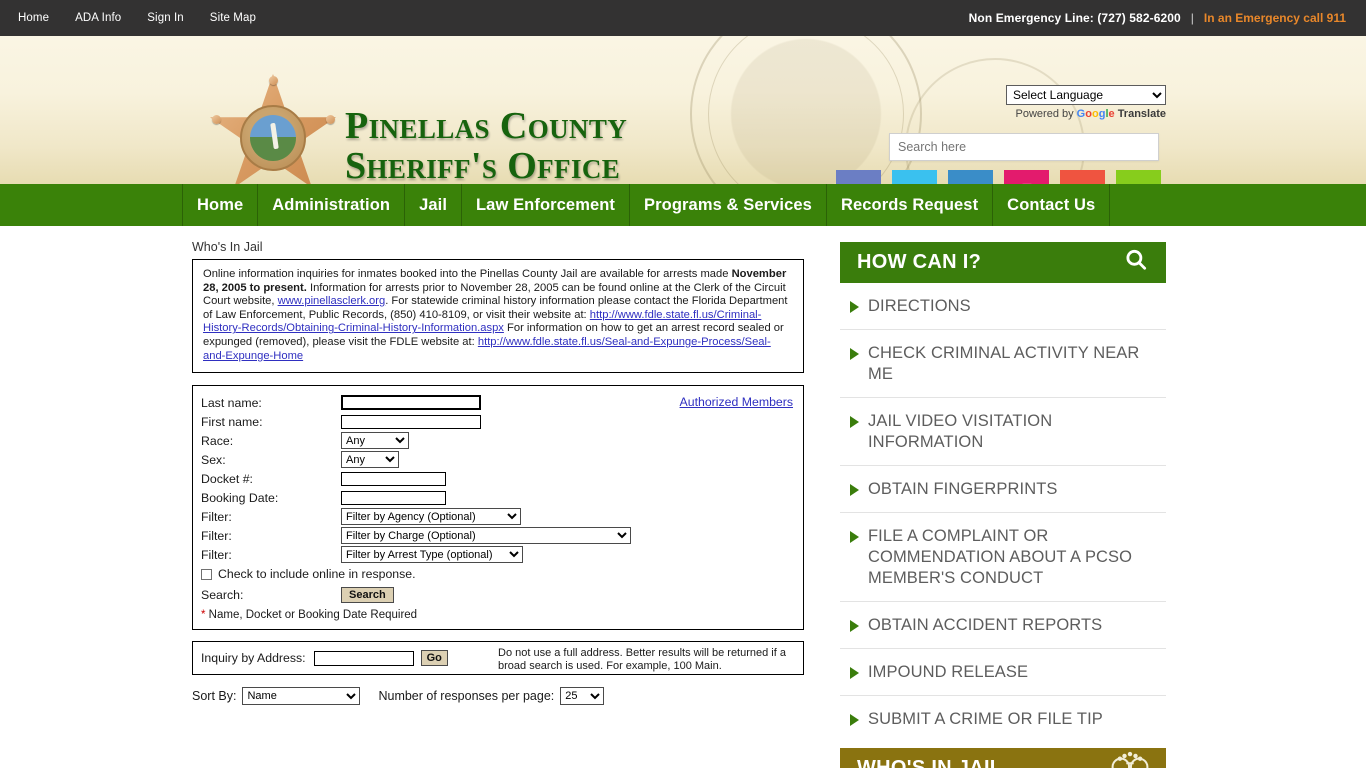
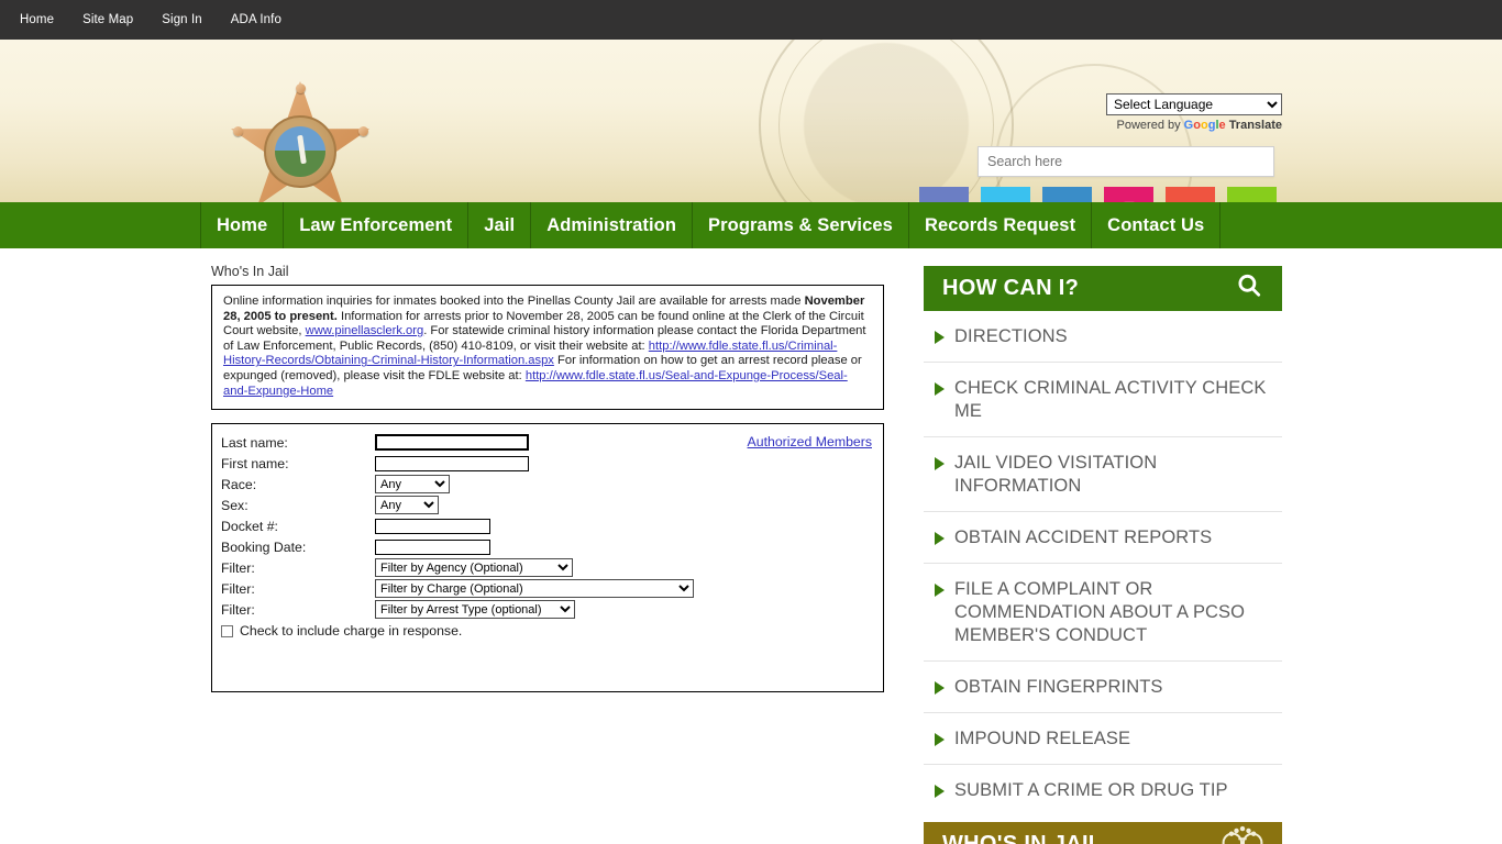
  Home
- ADA Info
+ Site Map
  Sign In
- Site Map
+ ADA Info
- Non Emergency Line: (727) 582-6200
- |
- In an Emergency call 911
- Pinellas County
- Sheriff's Office
  Select Language
  Powered by Google Translate
  Search here
  Home
- Administration
+ Law Enforcement
  Jail
- Law Enforcement
+ Administration
  Programs & Services
  Records Request
  Contact Us
  Who's In Jail
- Online information inquiries for inmates booked into the Pinellas County Jail are available for arrests made November 28, 2005 to present. Information for arrests prior to November 28, 2005 can be found online at the Clerk of the Circuit Court website, www.pinellasclerk.org. For statewide criminal history information please contact the Florida Department of Law Enforcement, Public Records, (850) 410-8109, or visit their website at: http://www.fdle.state.fl.us/Criminal-History-Records/Obtaining-Criminal-History-Information.aspx For information on how to get an arrest record sealed or expunged (removed), please visit the FDLE website at: http://www.fdle.state.fl.us/Seal-and-Expunge-Process/Seal-and-Expunge-Home
+ Online information inquiries for inmates booked into the Pinellas County Jail are available for arrests made November 28, 2005 to present. Information for arrests prior to November 28, 2005 can be found online at the Clerk of the Circuit Court website, www.pinellasclerk.org. For statewide criminal history information please contact the Florida Department of Law Enforcement, Public Records, (850) 410-8109, or visit their website at: http://www.fdle.state.fl.us/Criminal-History-Records/Obtaining-Criminal-History-Information.aspx For information on how to get an arrest record please or expunged (removed), please visit the FDLE website at: http://www.fdle.state.fl.us/Seal-and-Expunge-Process/Seal-and-Expunge-Home
  Authorized Members
  Last name:
  First name:
  Race:
  Any
  Sex:
  Any
  Docket #:
  Booking Date:
  Filter:
  Filter by Agency (Optional)
  Filter:
  Filter by Charge (Optional)
  Filter:
  Filter by Arrest Type (optional)
- Check to include online in response.
+ Check to include charge in response.
- Search:
- Search
- * Name, Docket or Booking Date Required
- Inquiry by Address:
- Go
- Do not use a full address. Better results will be returned if a broad search is used. For example, 100 Main.
- Sort By:
- Name
- Number of responses per page:
- 25
  HOW CAN I?
  DIRECTIONS
- CHECK CRIMINAL ACTIVITY NEAR ME
+ CHECK CRIMINAL ACTIVITY CHECK ME
  JAIL VIDEO VISITATION INFORMATION
- OBTAIN FINGERPRINTS
+ OBTAIN ACCIDENT REPORTS
  FILE A COMPLAINT OR COMMENDATION ABOUT A PCSO MEMBER'S CONDUCT
- OBTAIN ACCIDENT REPORTS
+ OBTAIN FINGERPRINTS
  IMPOUND RELEASE
- SUBMIT A CRIME OR FILE TIP
+ SUBMIT A CRIME OR DRUG TIP
